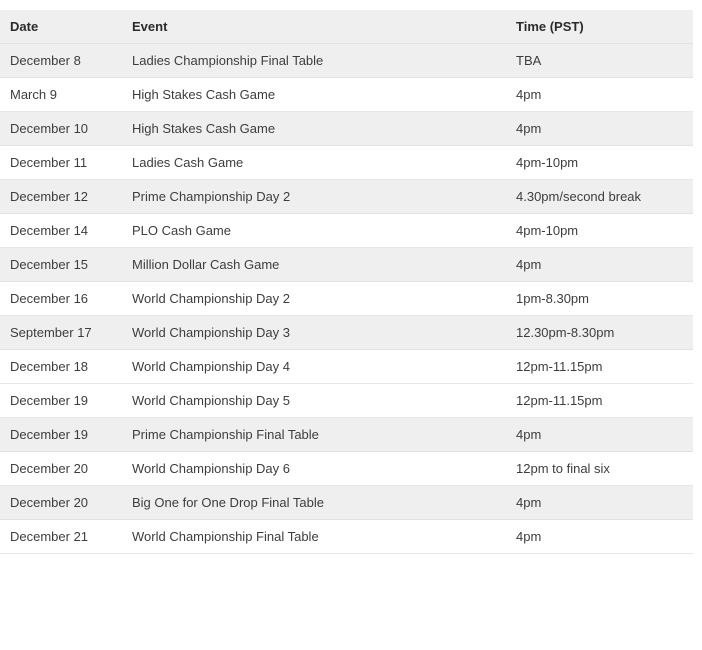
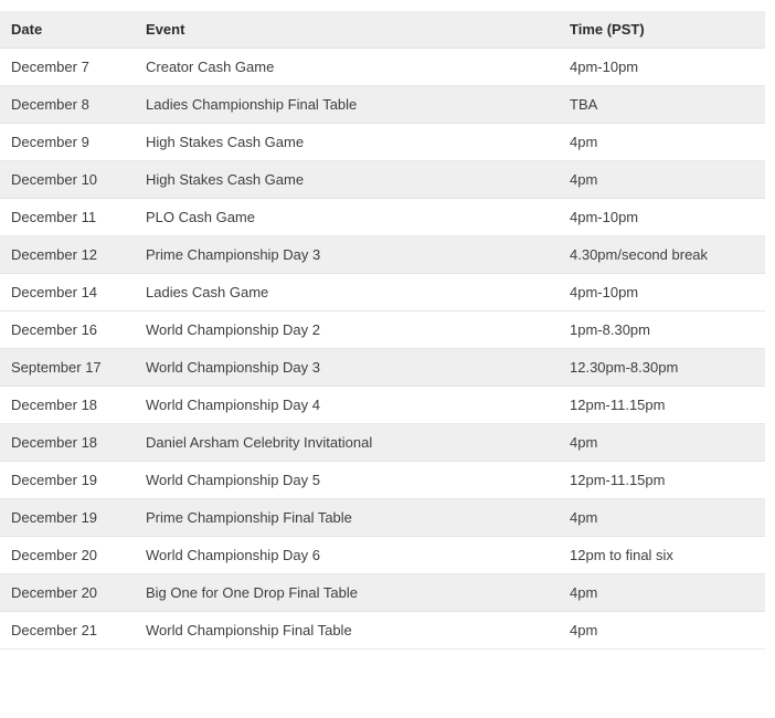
  Date	Event	Time (PST)
+ December 7	Creator Cash Game	4pm-10pm
  December 8	Ladies Championship Final Table	TBA
- March 9	High Stakes Cash Game	4pm
+ December 9	High Stakes Cash Game	4pm
  December 10	High Stakes Cash Game	4pm
- December 11	Ladies Cash Game	4pm-10pm
+ December 11	PLO Cash Game	4pm-10pm
- December 12	Prime Championship Day 2	4.30pm/second break
+ December 12	Prime Championship Day 3	4.30pm/second break
- December 14	PLO Cash Game	4pm-10pm
+ December 14	Ladies Cash Game	4pm-10pm
- December 15	Million Dollar Cash Game	4pm
  December 16	World Championship Day 2	1pm-8.30pm
  September 17	World Championship Day 3	12.30pm-8.30pm
  December 18	World Championship Day 4	12pm-11.15pm
+ December 18	Daniel Arsham Celebrity Invitational	4pm
  December 19	World Championship Day 5	12pm-11.15pm
  December 19	Prime Championship Final Table	4pm
  December 20	World Championship Day 6	12pm to final six
  December 20	Big One for One Drop Final Table	4pm
  December 21	World Championship Final Table	4pm
